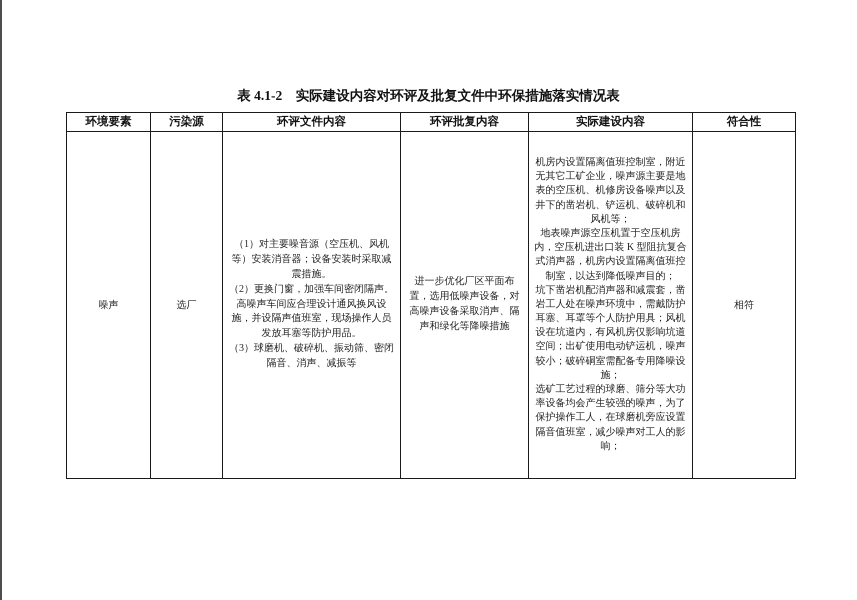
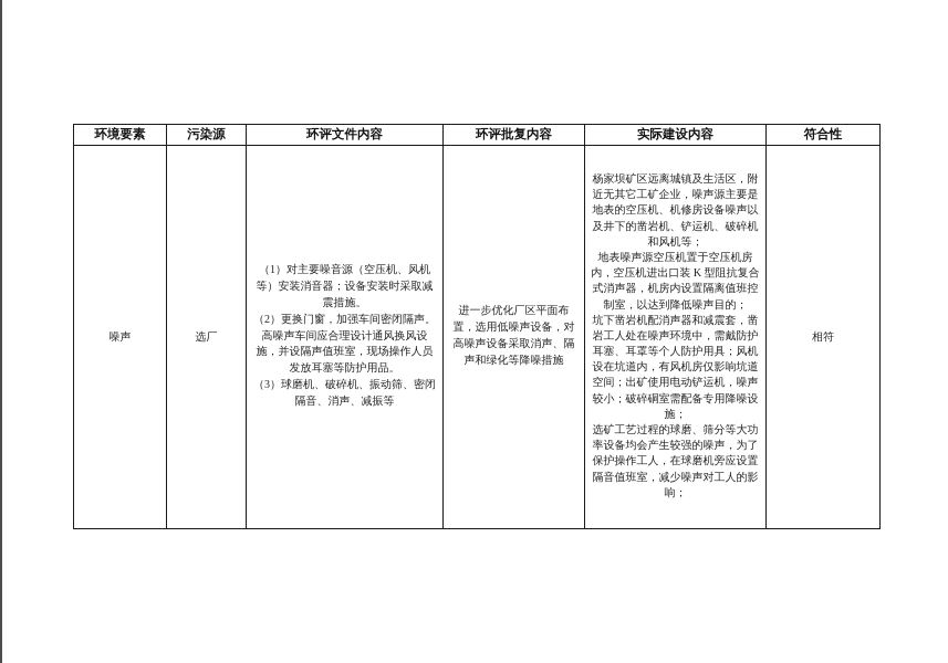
- 表 4.1-2 实际建设内容对环评及批复文件中环保措施落实情况表
  环境要素	污染源	环评文件内容	环评批复内容	实际建设内容	符合性
- 噪声	选厂	（1）对主要噪音源（空压机、风机等）安装消音器；设备安装时采取减震措施。 （2）更换门窗，加强车间密闭隔声。高噪声车间应合理设计通风换风设施，并设隔声值班室，现场操作人员发放耳塞等防护用品。 （3）球磨机、破碎机、振动筛、密闭隔音、消声、减振等	进一步优化厂区平面布置，选用低噪声设备，对高噪声设备采取消声、隔声和绿化等降噪措施	机房内设置隔离值班控制室，附近无其它工矿企业，噪声源主要是地表的空压机、机修房设备噪声以及井下的凿岩机、铲运机、破碎机和风机等； 地表噪声源空压机置于空压机房内，空压机进出口装 K 型阻抗复合式消声器，机房内设置隔离值班控制室，以达到降低噪声目的； 坑下凿岩机配消声器和减震套，凿岩工人处在噪声环境中，需戴防护耳塞、耳罩等个人防护用具；风机设在坑道内，有风机房仅影响坑道空间；出矿使用电动铲运机，噪声较小；破碎硐室需配备专用降噪设施； 选矿工艺过程的球磨、筛分等大功率设备均会产生较强的噪声，为了保护操作工人，在球磨机旁应设置隔音值班室，减少噪声对工人的影响；	相符
+ 噪声	选厂	（1）对主要噪音源（空压机、风机等）安装消音器；设备安装时采取减震措施。 （2）更换门窗，加强车间密闭隔声。高噪声车间应合理设计通风换风设施，并设隔声值班室，现场操作人员发放耳塞等防护用品。 （3）球磨机、破碎机、振动筛、密闭隔音、消声、减振等	进一步优化厂区平面布置，选用低噪声设备，对高噪声设备采取消声、隔声和绿化等降噪措施	杨家坝矿区远离城镇及生活区，附近无其它工矿企业，噪声源主要是地表的空压机、机修房设备噪声以及井下的凿岩机、铲运机、破碎机和风机等； 地表噪声源空压机置于空压机房内，空压机进出口装 K 型阻抗复合式消声器，机房内设置隔离值班控制室，以达到降低噪声目的； 坑下凿岩机配消声器和减震套，凿岩工人处在噪声环境中，需戴防护耳塞、耳罩等个人防护用具；风机设在坑道内，有风机房仅影响坑道空间；出矿使用电动铲运机，噪声较小；破碎硐室需配备专用降噪设施； 选矿工艺过程的球磨、筛分等大功率设备均会产生较强的噪声，为了保护操作工人，在球磨机旁应设置隔音值班室，减少噪声对工人的影响；	相符
